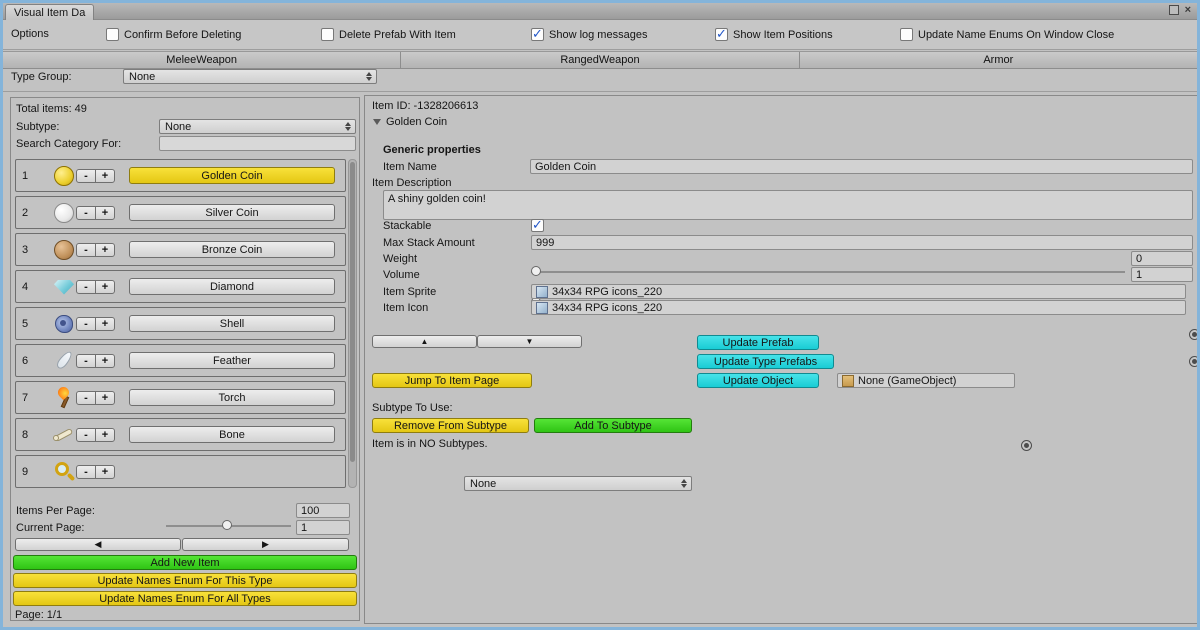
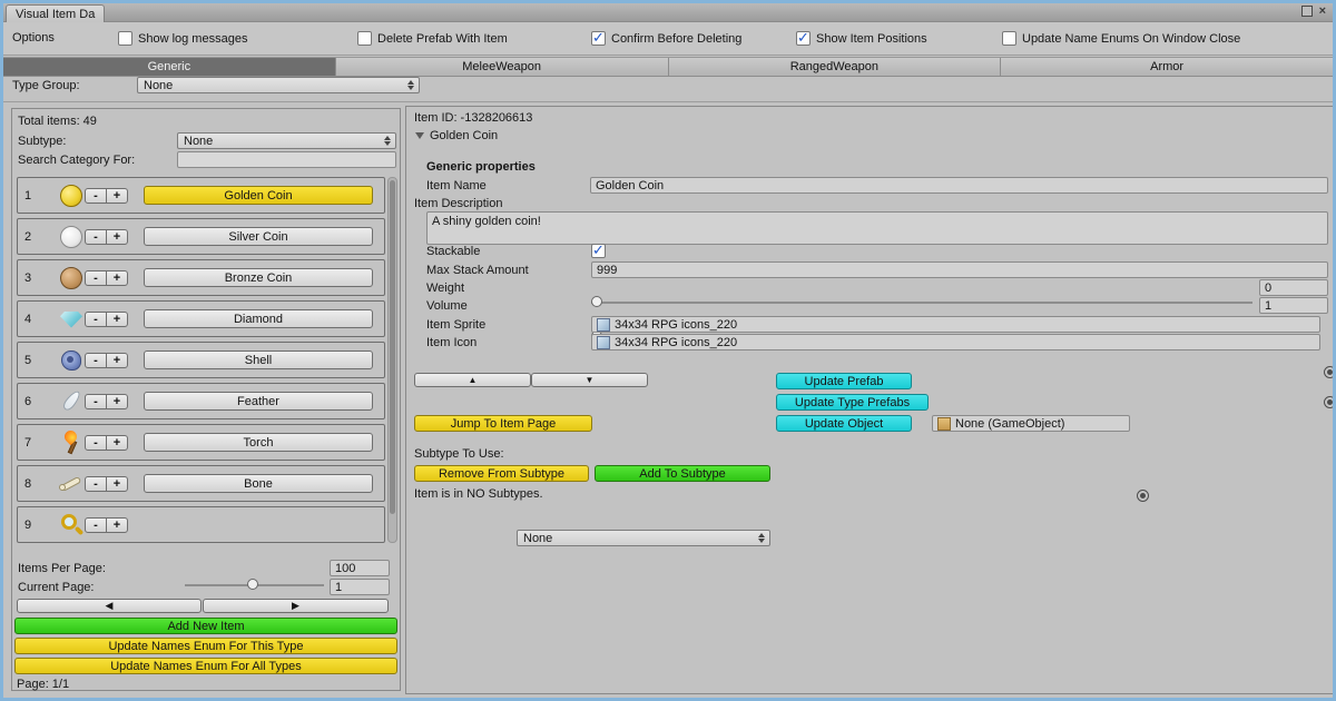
  Visual Item Da
  ×
  Options
- Confirm Before Deleting
+ Show log messages
  Delete Prefab With Item
- Show log messages
+ Confirm Before Deleting
  Show Item Positions
  Update Name Enums On Window Close
+ Generic
  MeleeWeapon
  RangedWeapon
  Armor
  Type Group:
  None
  Total items: 49
  Subtype:
  None
  Search Category For:
  1
  -
  +
  Golden Coin
  2
  -
  +
  Silver Coin
  3
  -
  +
  Bronze Coin
  4
  -
  +
  Diamond
  5
  -
  +
  Shell
  6
  -
  +
  Feather
  7
  -
  +
  Torch
  8
  -
  +
  Bone
  9
  -
  +
  Items Per Page:
  100
  Current Page:
  1
  ◀
  ▶
  Add New Item
  Update Names Enum For This Type
  Update Names Enum For All Types
  Page: 1/1
  Item ID: -1328206613
  Golden Coin
  Generic properties
  Item Name
  Golden Coin
  Item Description
  A shiny golden coin!
  Stackable
  Max Stack Amount
  999
  Weight
  0
  Volume
  1
  Item Sprite
  34x34 RPG icons_220
  Item Icon
  34x34 RPG icons_220
  ▲
  ▼
  Update Prefab
  Update Type Prefabs
  Jump To Item Page
  Update Object
  None (GameObject)
  Subtype To Use:
  None
  Remove From Subtype
  Add To Subtype
  Item is in NO Subtypes.
